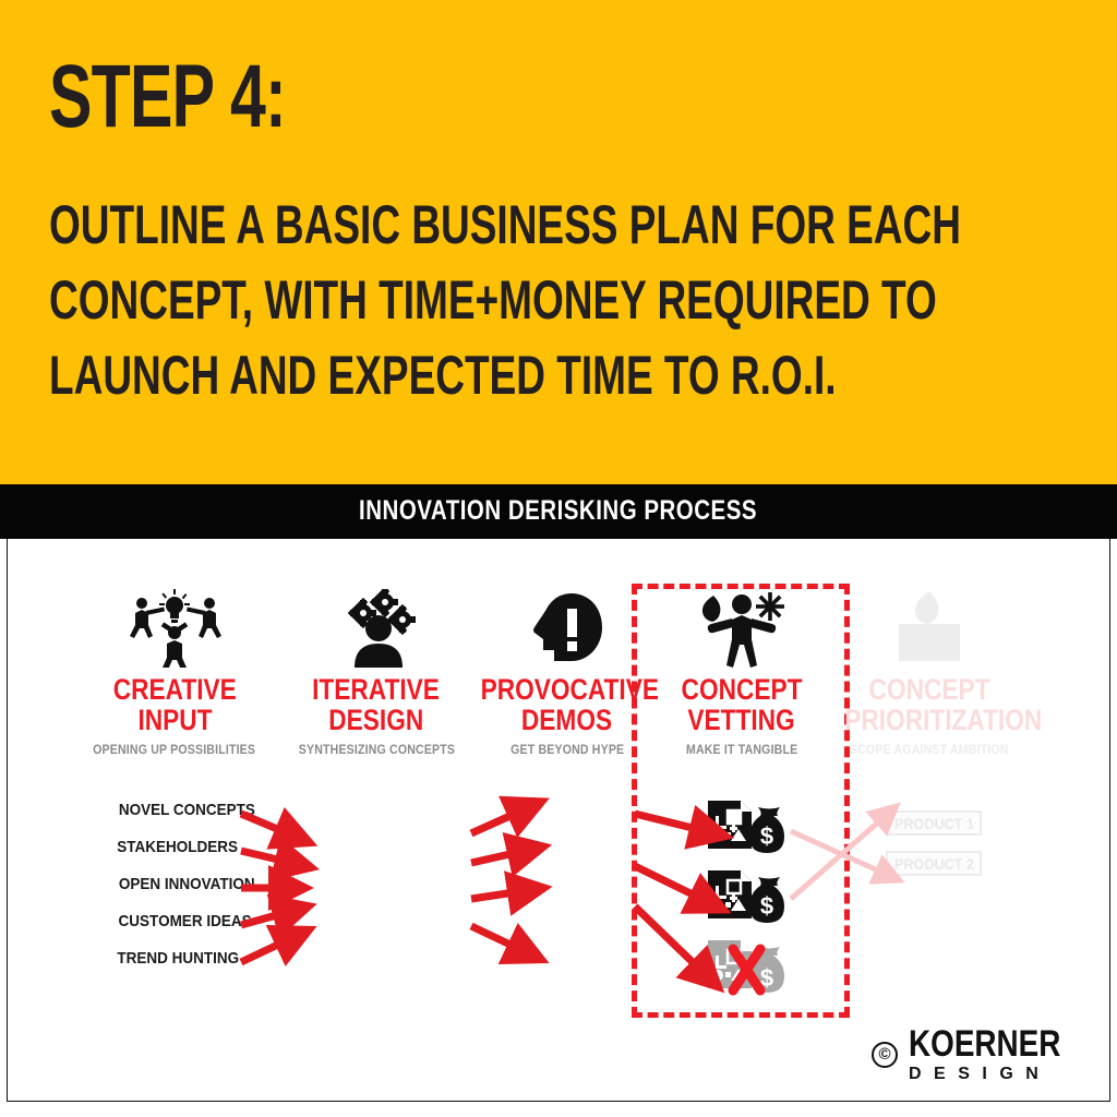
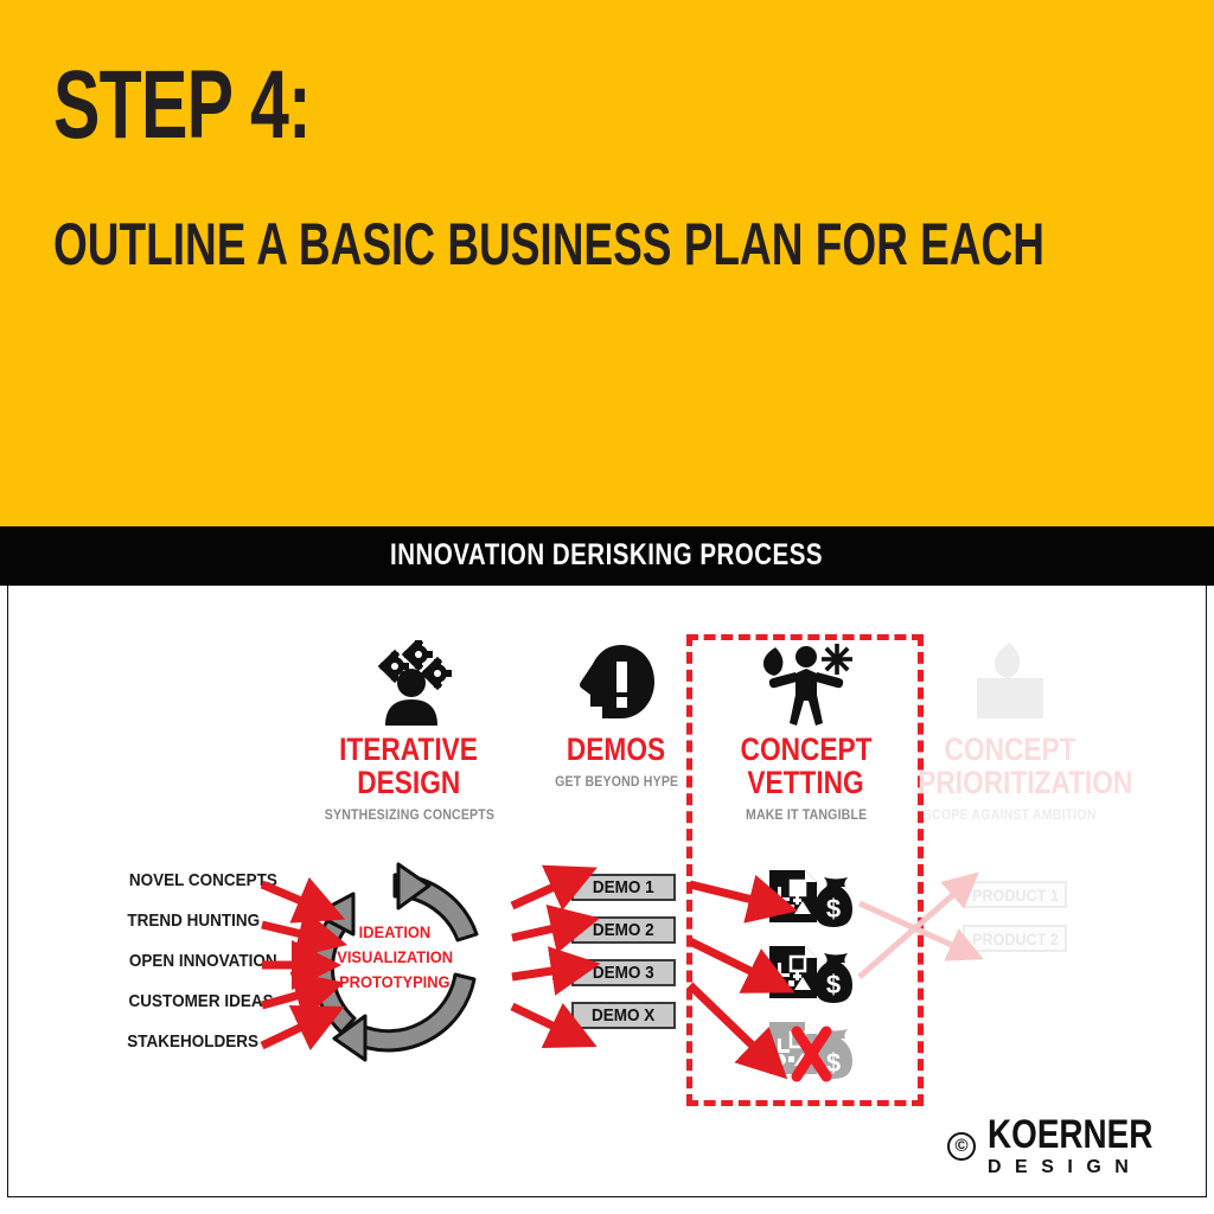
  STEP 4:
  OUTLINE A BASIC BUSINESS PLAN FOR EACH
- CONCEPT, WITH TIME+MONEY REQUIRED TO
- LAUNCH AND EXPECTED TIME TO R.O.I.
  INNOVATION DERISKING PROCESS
- CREATIVE
- INPUT
- OPENING UP POSSIBILITIES
  ITERATIVE
  DESIGN
  SYNTHESIZING CONCEPTS
- PROVOCATIVE
  DEMOS
  GET BEYOND HYPE
  CONCEPT
  VETTING
  MAKE IT TANGIBLE
  CONCEPT
  PRIORITIZATION
  NOVEL CONCEPTS
- STAKEHOLDERS
+ TREND HUNTING
  OPEN INNOVATIO
  CUSTOMER IDEA
- TREND HUNTING
+ STAKEHOLDERS
+ IDEATION
+ VISUALIZATION
+ PROTOTYPING
+ DEMO 1
+ DEMO 2
+ DEMO 3
+ DEMO X
  $
  $
  $
  PRODUCT 1
  PRODUCT 2
  ©
  KOERNER
  DESIGN
